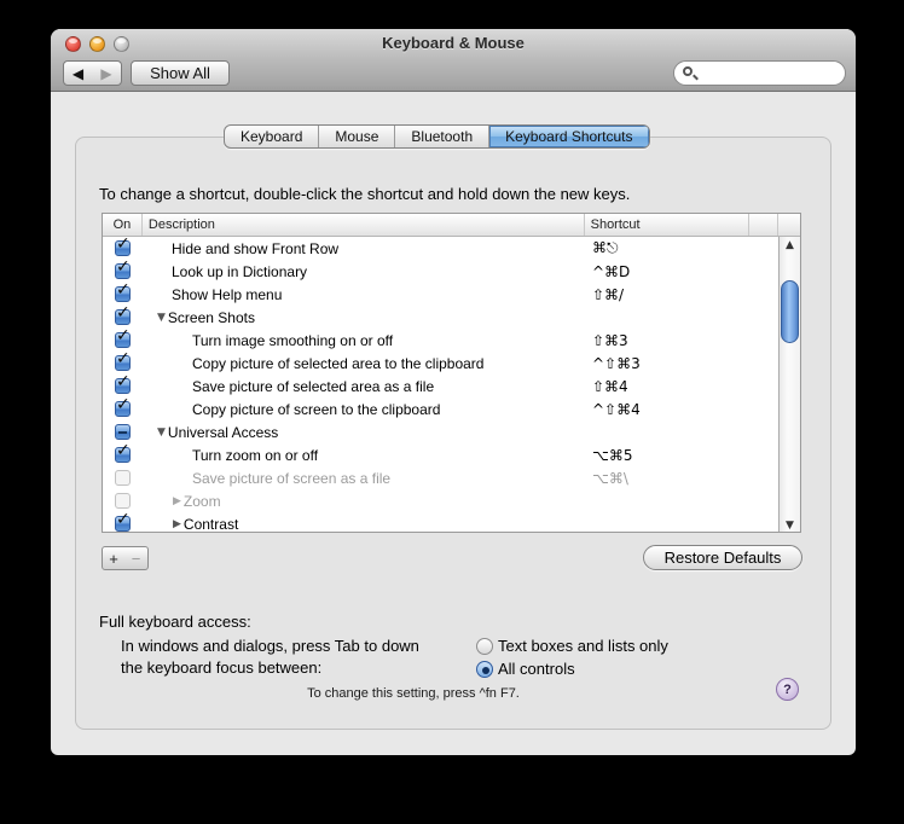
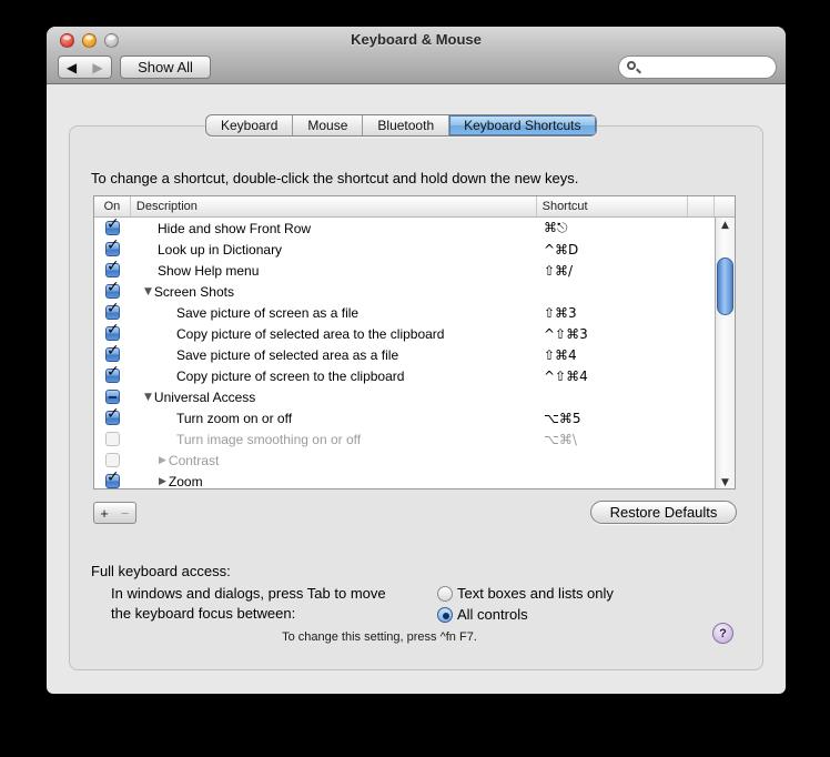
  Keyboard & Mouse
  ◀
  ▶
  Show All
  Keyboard
  Mouse
  Bluetooth
  Keyboard Shortcuts
  To change a shortcut, double-click the shortcut and hold down the new keys.
  On
  Description
  Shortcut
  ✓
  Hide and show Front Row
  ⌘⎋
  ✓
  Look up in Dictionary
  ^⌘D
  ✓
  Show Help menu
  ⇧⌘/
  ✓
  ▼
  Screen Shots
  ✓
- Turn image smoothing on or off
+ Save picture of screen as a file
  ⇧⌘3
  ✓
  Copy picture of selected area to the clipboard
  ^⇧⌘3
  ✓
  Save picture of selected area as a file
  ⇧⌘4
  ✓
  Copy picture of screen to the clipboard
  ^⇧⌘4
  ▼
  Universal Access
  ✓
  Turn zoom on or off
  ⌥⌘5
- Save picture of screen as a file
+ Turn image smoothing on or off
  ⌥⌘\
  ▶
- Zoom
+ Contrast
  ✓
  ▶
- Contrast
+ Zoom
  ▲
  ▼
  +
  −
  Restore Defaults
  Full keyboard access:
- In windows and dialogs, press Tab to down
+ In windows and dialogs, press Tab to move
  the keyboard focus between:
  Text boxes and lists only
  All controls
  To change this setting, press ^fn F7.
  ?
